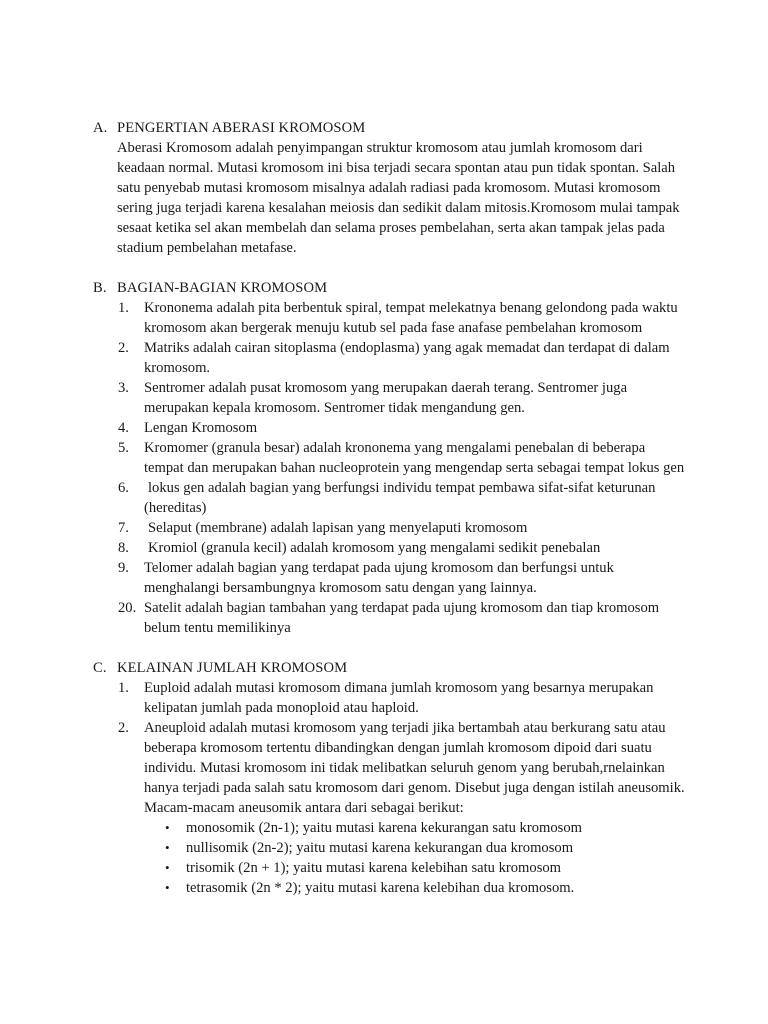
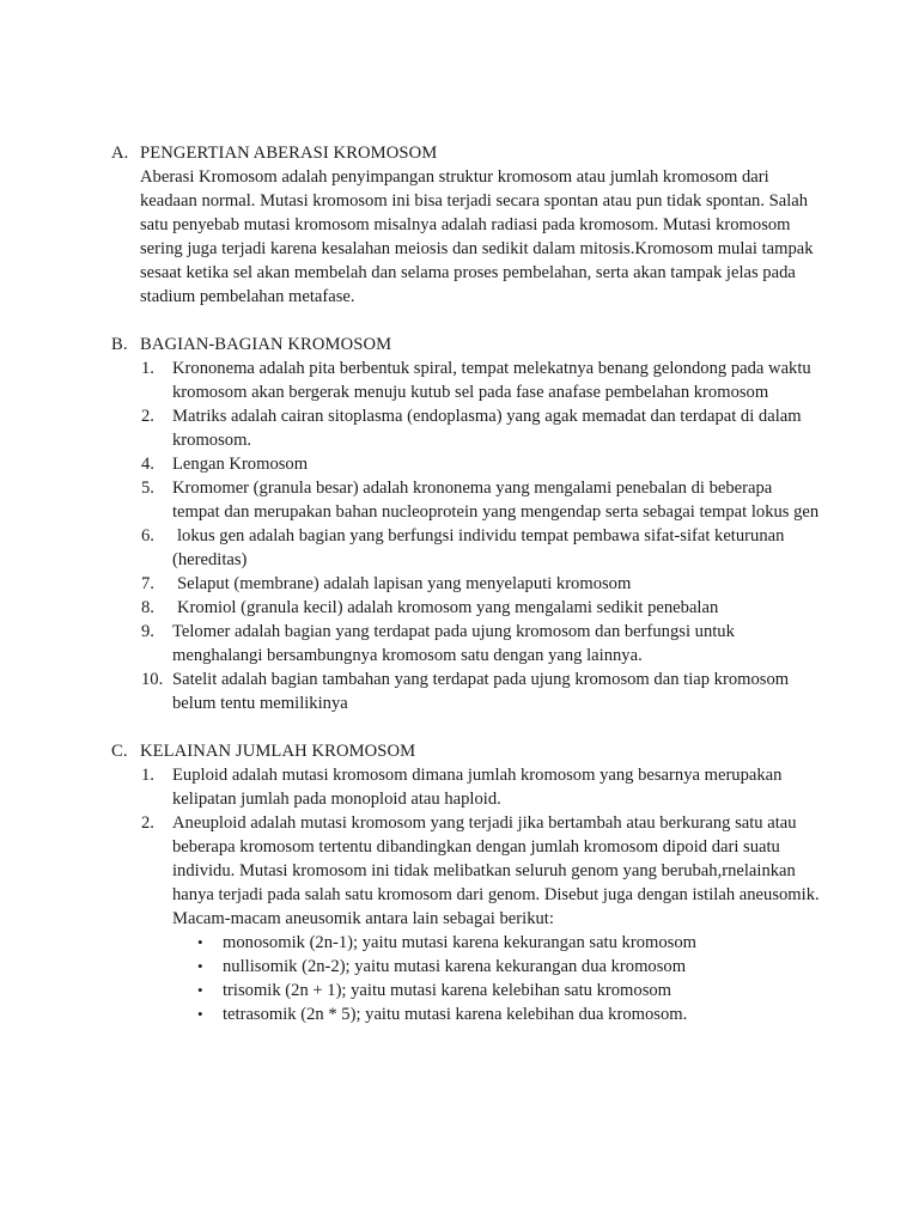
  A.
  PENGERTIAN ABERASI KROMOSOM
  Aberasi Kromosom adalah penyimpangan struktur kromosom atau jumlah kromosom dari keadaan normal. Mutasi kromosom ini bisa terjadi secara spontan atau pun tidak spontan. Salah satu penyebab mutasi kromosom misalnya adalah radiasi pada kromosom. Mutasi kromosom sering juga terjadi karena kesalahan meiosis dan sedikit dalam mitosis.Kromosom mulai tampak sesaat ketika sel akan membelah dan selama proses pembelahan, serta akan tampak jelas pada stadium pembelahan metafase.
  B.
  BAGIAN-BAGIAN KROMOSOM
  1.
  Krononema adalah pita berbentuk spiral, tempat melekatnya benang gelondong pada waktu kromosom akan bergerak menuju kutub sel pada fase anafase pembelahan kromosom
  2.
  Matriks adalah cairan sitoplasma (endoplasma) yang agak memadat dan terdapat di dalam kromosom.
- 3.
- Sentromer adalah pusat kromosom yang merupakan daerah terang. Sentromer juga merupakan kepala kromosom. Sentromer tidak mengandung gen.
  4.
  Lengan Kromosom
  5.
  Kromomer (granula besar) adalah krononema yang mengalami penebalan di beberapa tempat dan merupakan bahan nucleoprotein yang mengendap serta sebagai tempat lokus gen
  6.
  lokus gen adalah bagian yang berfungsi individu tempat pembawa sifat-sifat keturunan (hereditas)
  7.
  Selaput (membrane) adalah lapisan yang menyelaputi kromosom
  8.
  Kromiol (granula kecil) adalah kromosom yang mengalami sedikit penebalan
  9.
  Telomer adalah bagian yang terdapat pada ujung kromosom dan berfungsi untuk menghalangi bersambungnya kromosom satu dengan yang lainnya.
- 20.
+ 10.
  Satelit adalah bagian tambahan yang terdapat pada ujung kromosom dan tiap kromosom belum tentu memilikinya
  C.
  KELAINAN JUMLAH KROMOSOM
  1.
  Euploid adalah mutasi kromosom dimana jumlah kromosom yang besarnya merupakan kelipatan jumlah pada monoploid atau haploid.
  2.
  Aneuploid adalah mutasi kromosom yang terjadi jika bertambah atau berkurang satu atau beberapa kromosom tertentu dibandingkan dengan jumlah kromosom dipoid dari suatu individu. Mutasi kromosom ini tidak melibatkan seluruh genom yang berubah,rnelainkan hanya terjadi pada salah satu kromosom dari genom. Disebut juga dengan istilah aneusomik.
- Macam-macam aneusomik antara dari sebagai berikut:
+ Macam-macam aneusomik antara lain sebagai berikut:
  •
  monosomik (2n-1); yaitu mutasi karena kekurangan satu kromosom
  •
  nullisomik (2n-2); yaitu mutasi karena kekurangan dua kromosom
  •
  trisomik (2n + 1); yaitu mutasi karena kelebihan satu kromosom
  •
- tetrasomik (2n * 2); yaitu mutasi karena kelebihan dua kromosom.
+ tetrasomik (2n * 5); yaitu mutasi karena kelebihan dua kromosom.
